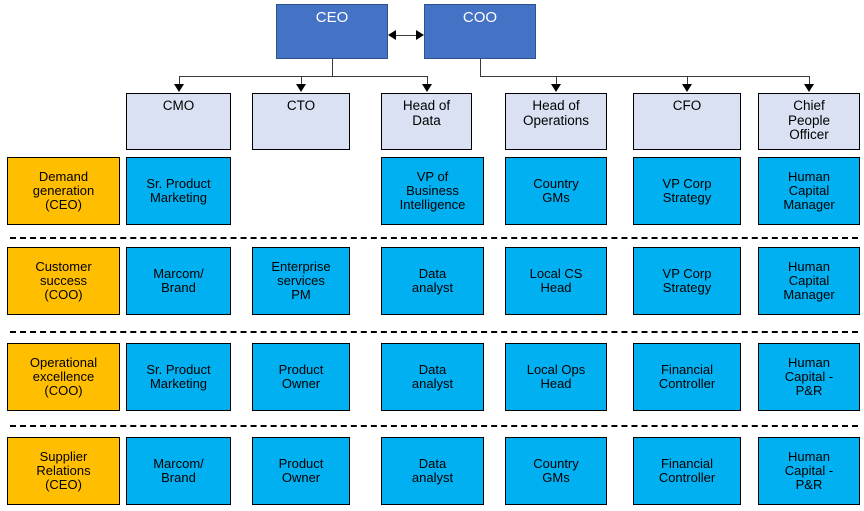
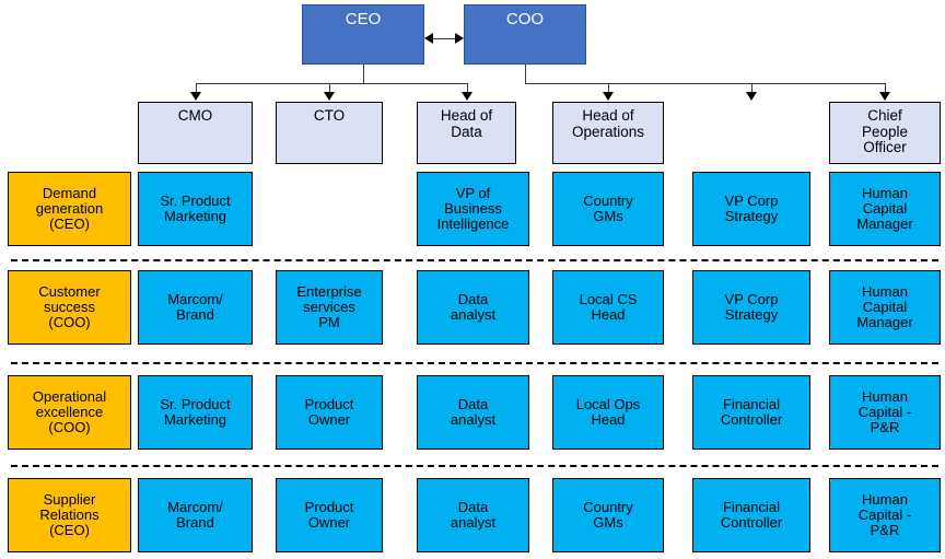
  CEO
  COO
  CMO
  CTO
  Head of
  Data
  Head of
  Operations
- CFO
  Chief
  People
  Officer
  Demand
  generation
  (CEO)
  Sr. Product
  Marketing
  VP of
  Business
  Intelligence
  Country
  GMs
  VP Corp
  Strategy
  Human
  Capital
  Manager
  Customer
  success
  (COO)
  Marcom/
  Brand
  Enterprise
  services
  PM
  Data
  analyst
  Local CS
  Head
  VP Corp
  Strategy
  Human
  Capital
  Manager
  Operational
  excellence
  (COO)
  Sr. Product
  Marketing
  Product
  Owner
  Data
  analyst
  Local Ops
  Head
  Financial
  Controller
  Human
  Capital -
  P&R
  Supplier
  Relations
  (CEO)
  Marcom/
  Brand
  Product
  Owner
  Data
  analyst
  Country
  GMs
  Financial
  Controller
  Human
  Capital -
  P&R
